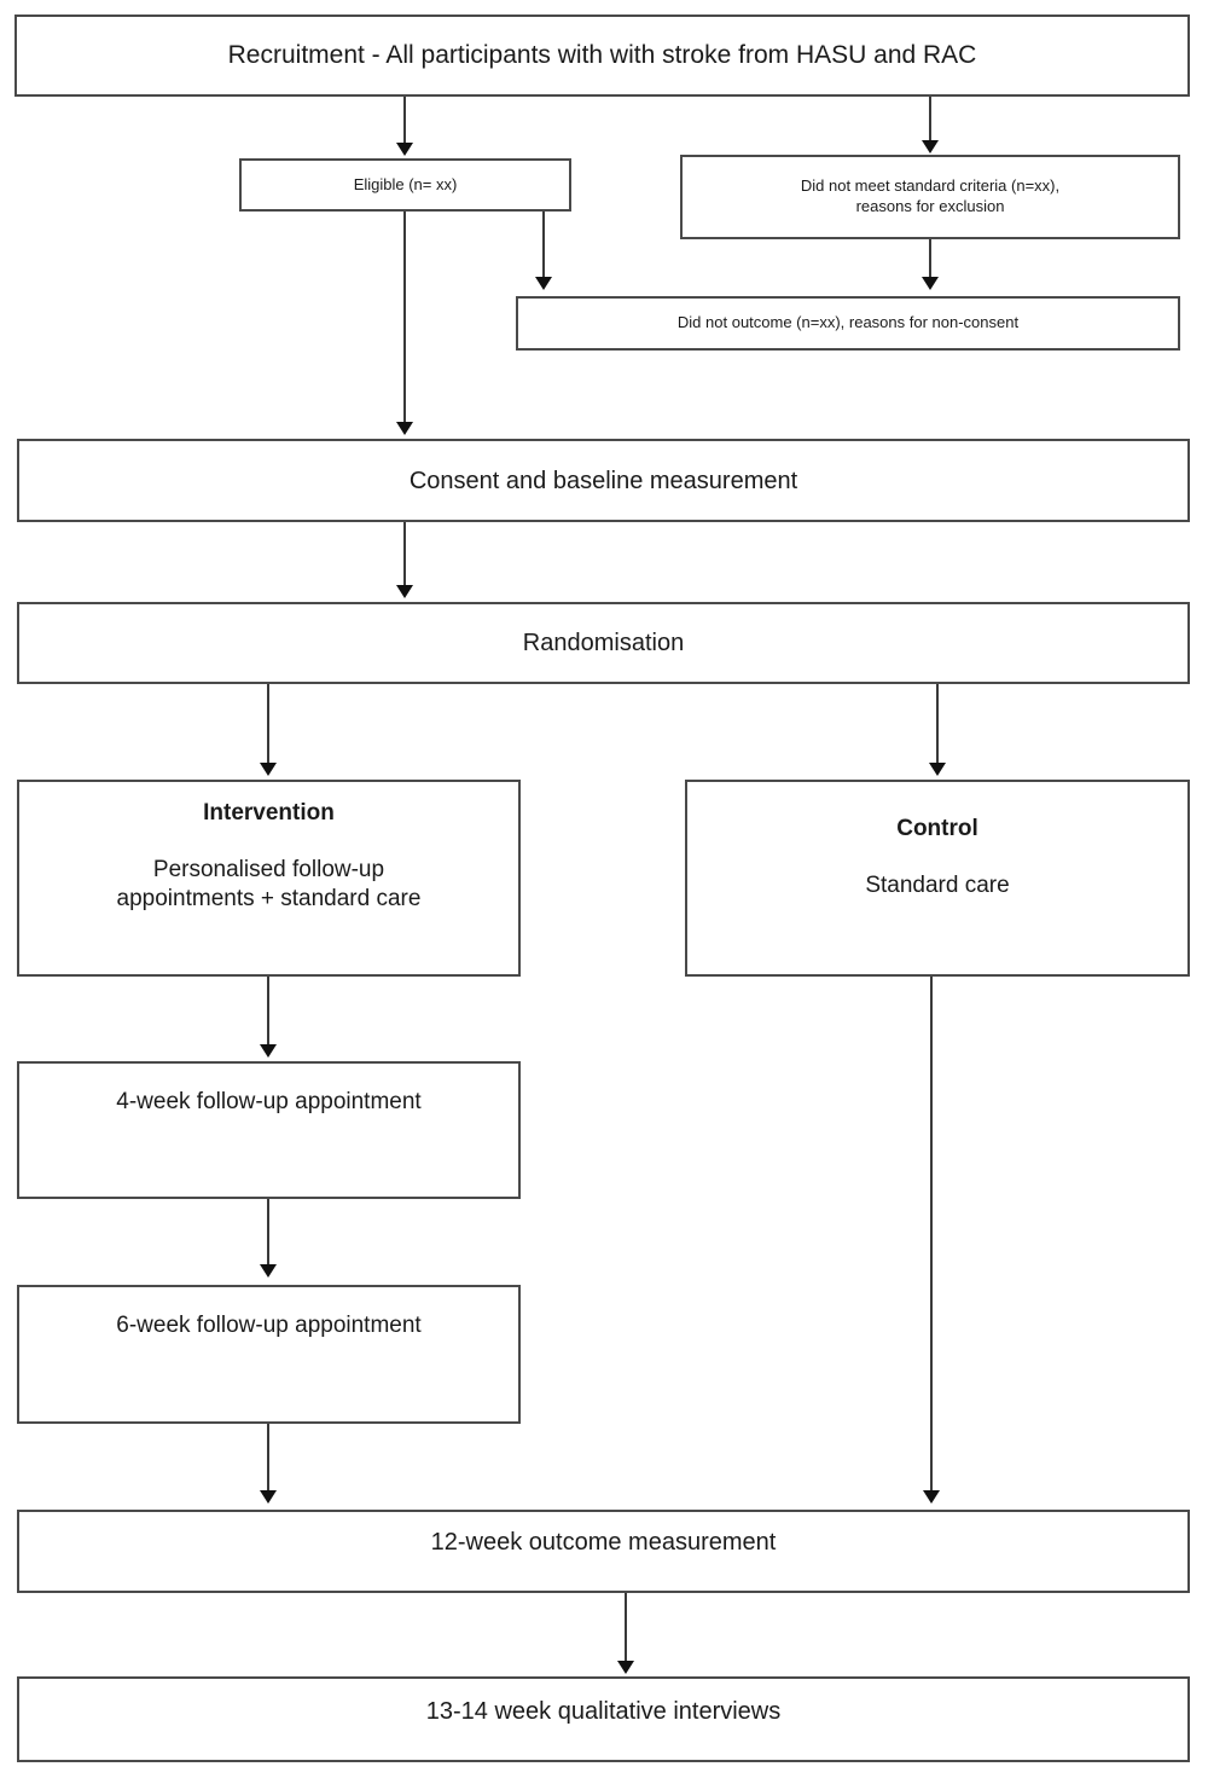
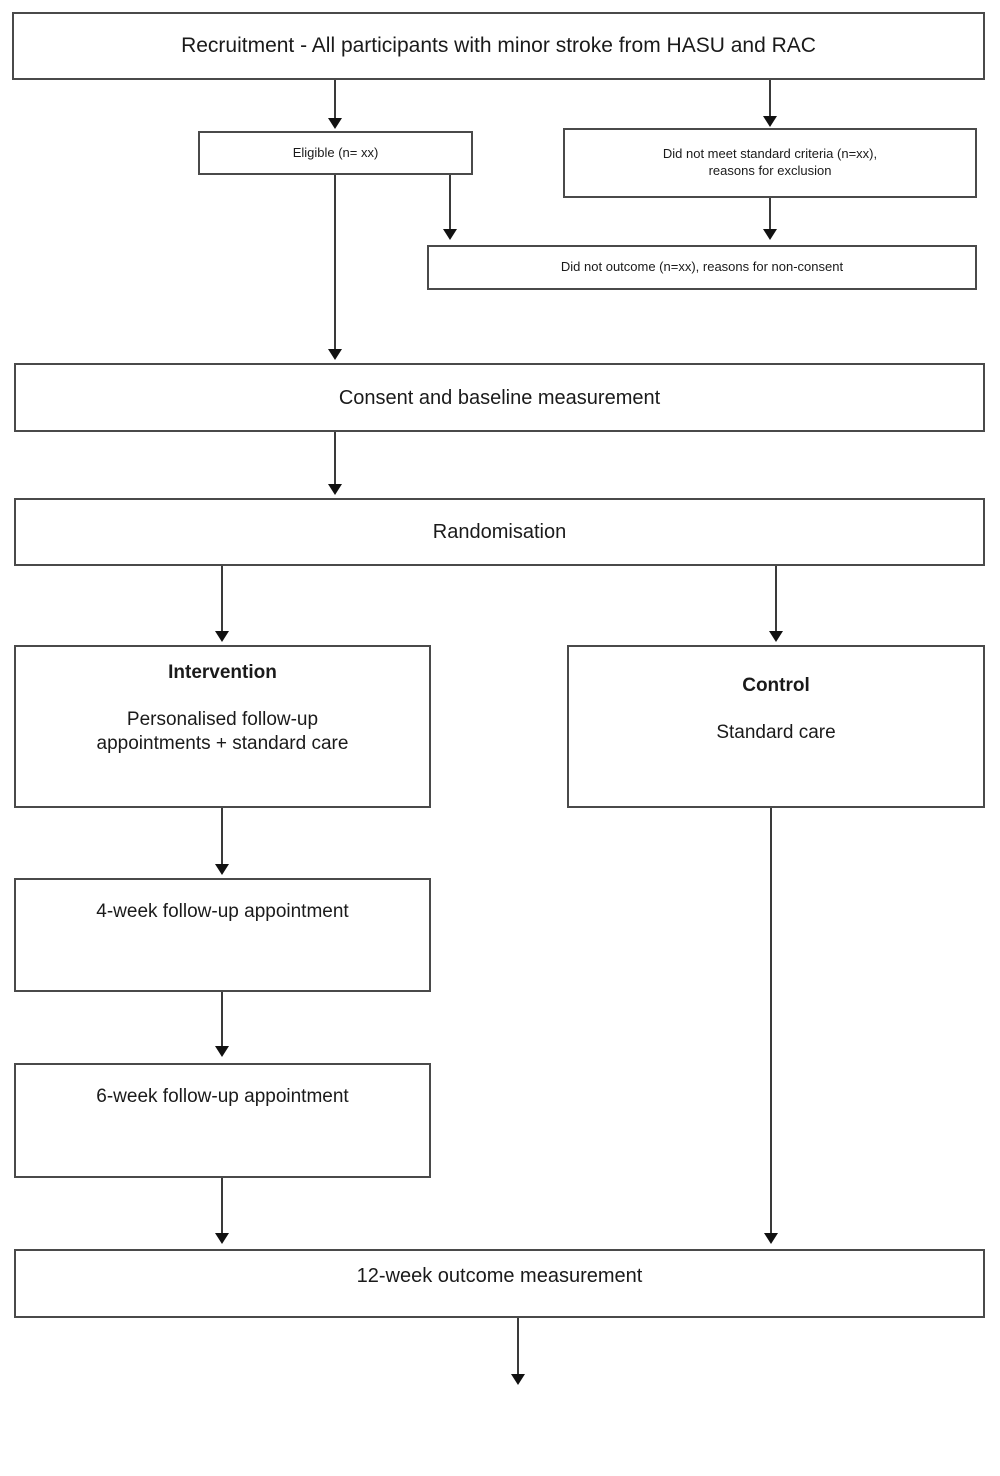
- Recruitment - All participants with with stroke from HASU and RAC
+ Recruitment - All participants with minor stroke from HASU and RAC
  Eligible (n= xx)
  Did not meet standard criteria (n=xx),
  reasons for exclusion
  Did not outcome (n=xx), reasons for non-consent
  Consent and baseline measurement
  Randomisation
  Intervention
  Personalised follow-up
  appointments + standard care
  Control
  Standard care
  4-week follow-up appointment
  6-week follow-up appointment
  12-week outcome measurement
- 13-14 week qualitative interviews
